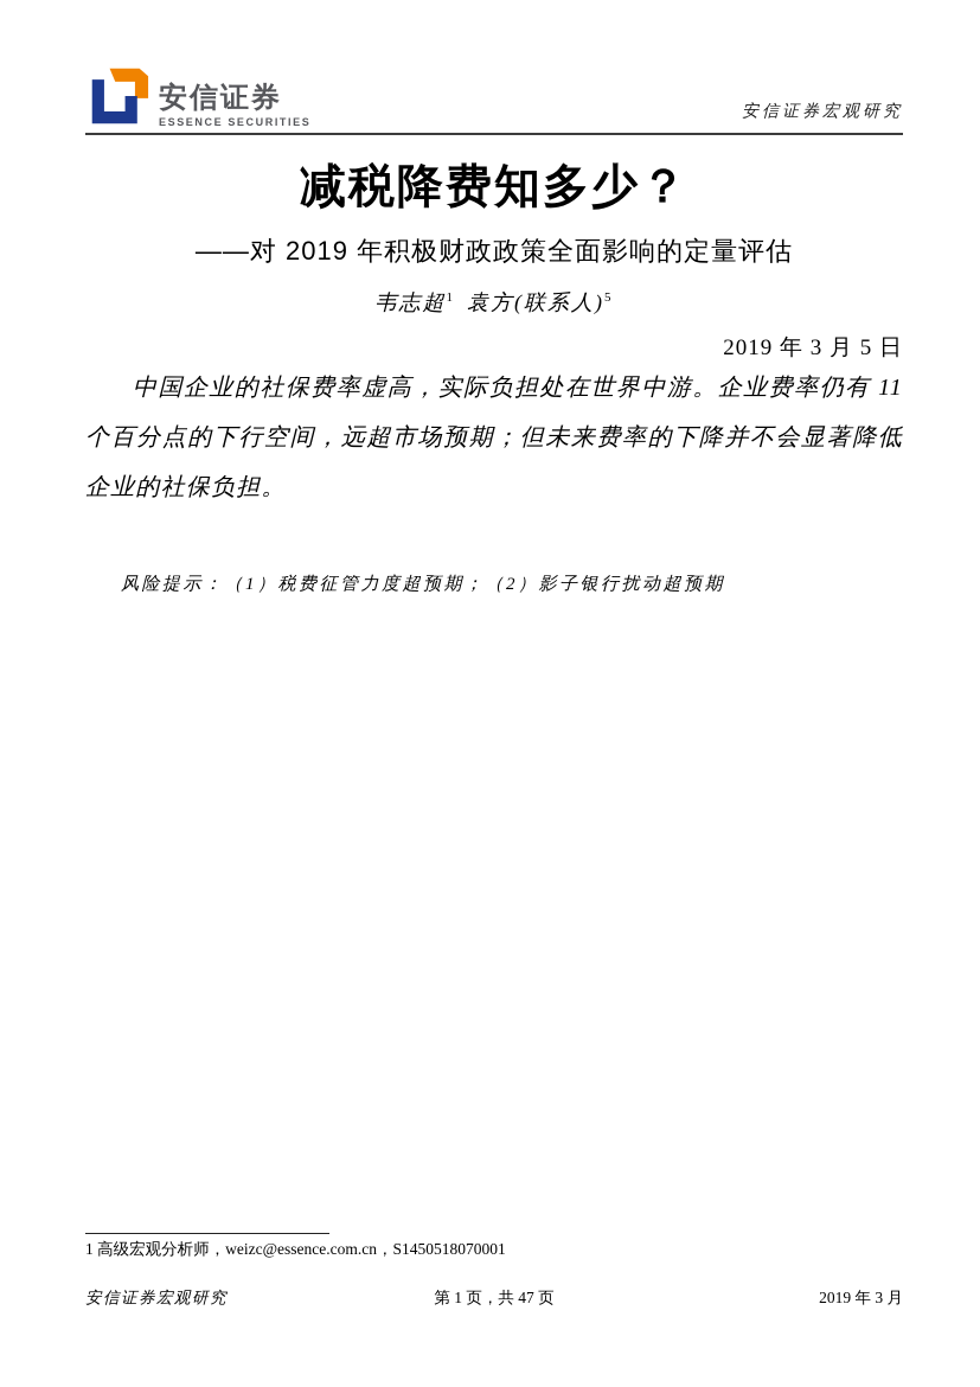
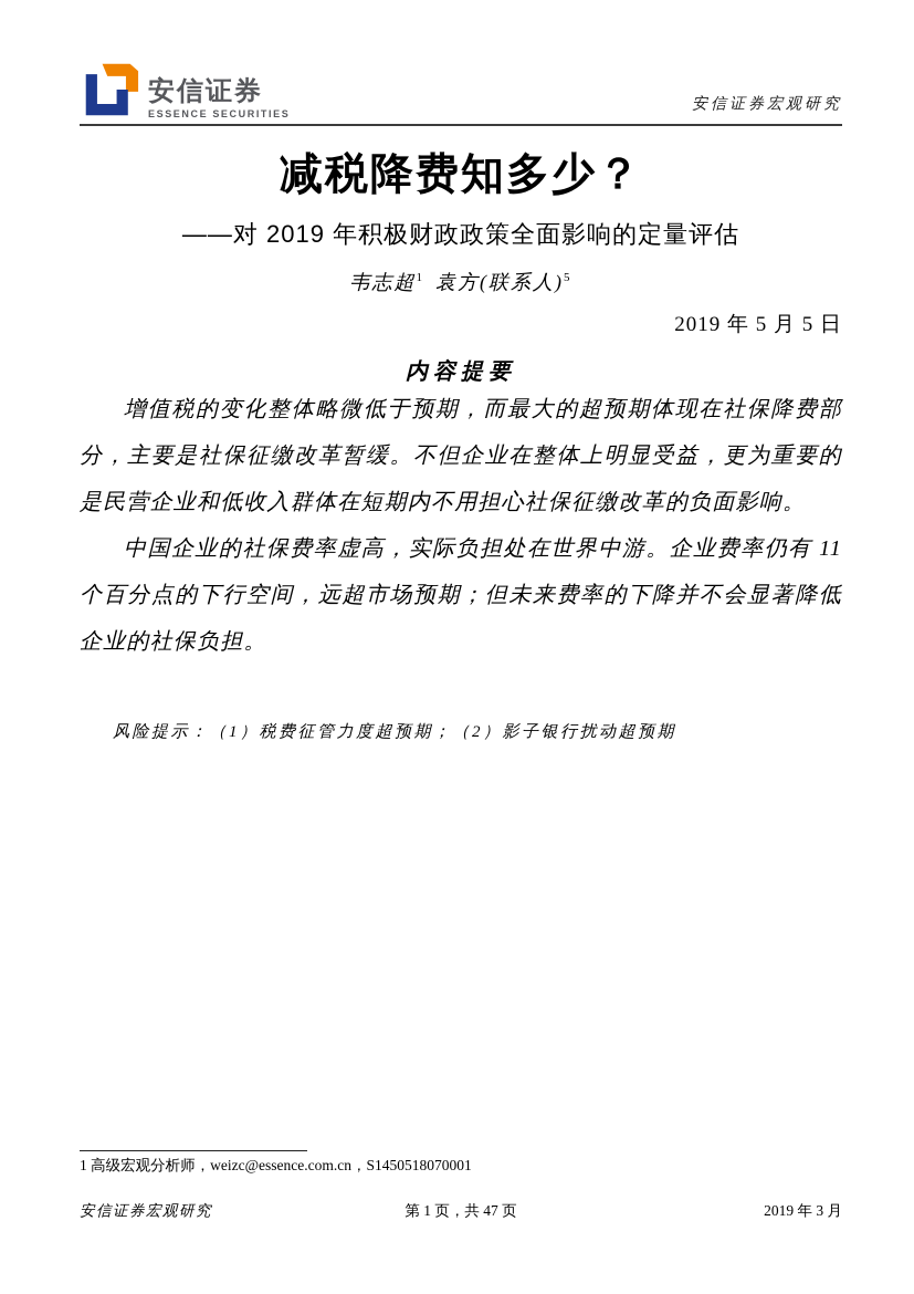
  安信证券
  ESSENCE SECURITIES
  安信证券宏观研究
  减税降费知多少？
  ——对 2019 年积极财政政策全面影响的定量评估
  韦志超1 袁方(联系人)5
- 2019 年 3 月 5 日
+ 2019 年 5 月 5 日
+ 内容提要
+ 增值税的变化整体略微低于预期，而最大的超预期体现在社保降费部分，主要是社保征缴改革暂缓。不但企业在整体上明显受益，更为重要的是民营企业和低收入群体在短期内不用担心社保征缴改革的负面影响。
  中国企业的社保费率虚高，实际负担处在世界中游。企业费率仍有 11 个百分点的下行空间，远超市场预期；但未来费率的下降并不会显著降低企业的社保负担。
  风险提示：（1）税费征管力度超预期；（2）影子银行扰动超预期
  1 高级宏观分析师，weizc@essence.com.cn，S1450518070001
  安信证券宏观研究
  第 1 页，共 47 页
  2019 年 3 月
